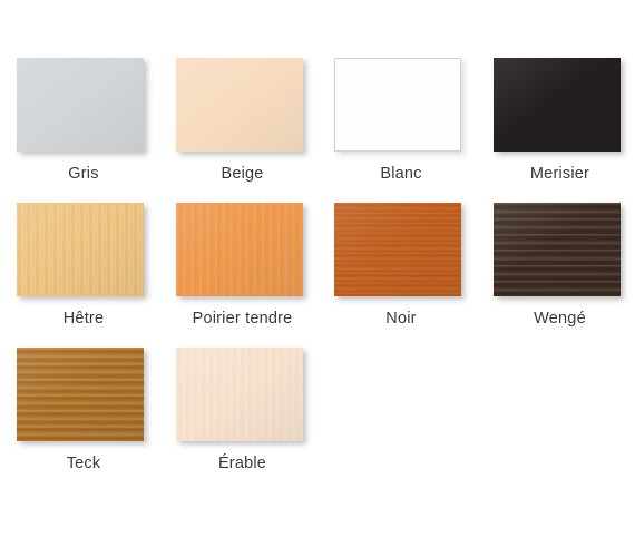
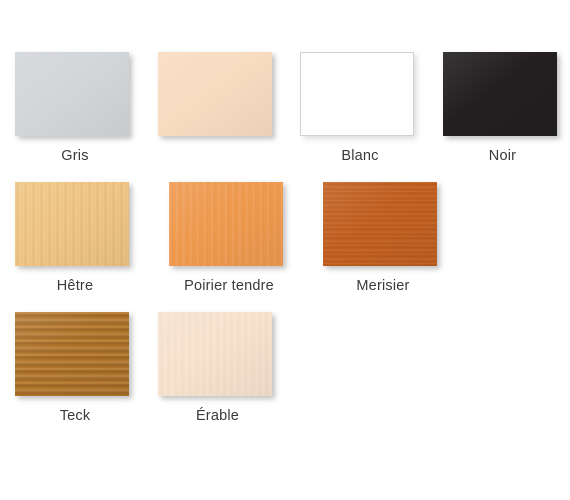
  Gris
- Beige
  Blanc
- Merisier
+ Noir
  Hêtre
  Poirier tendre
- Noir
+ Merisier
- Wengé
  Teck
  Érable
